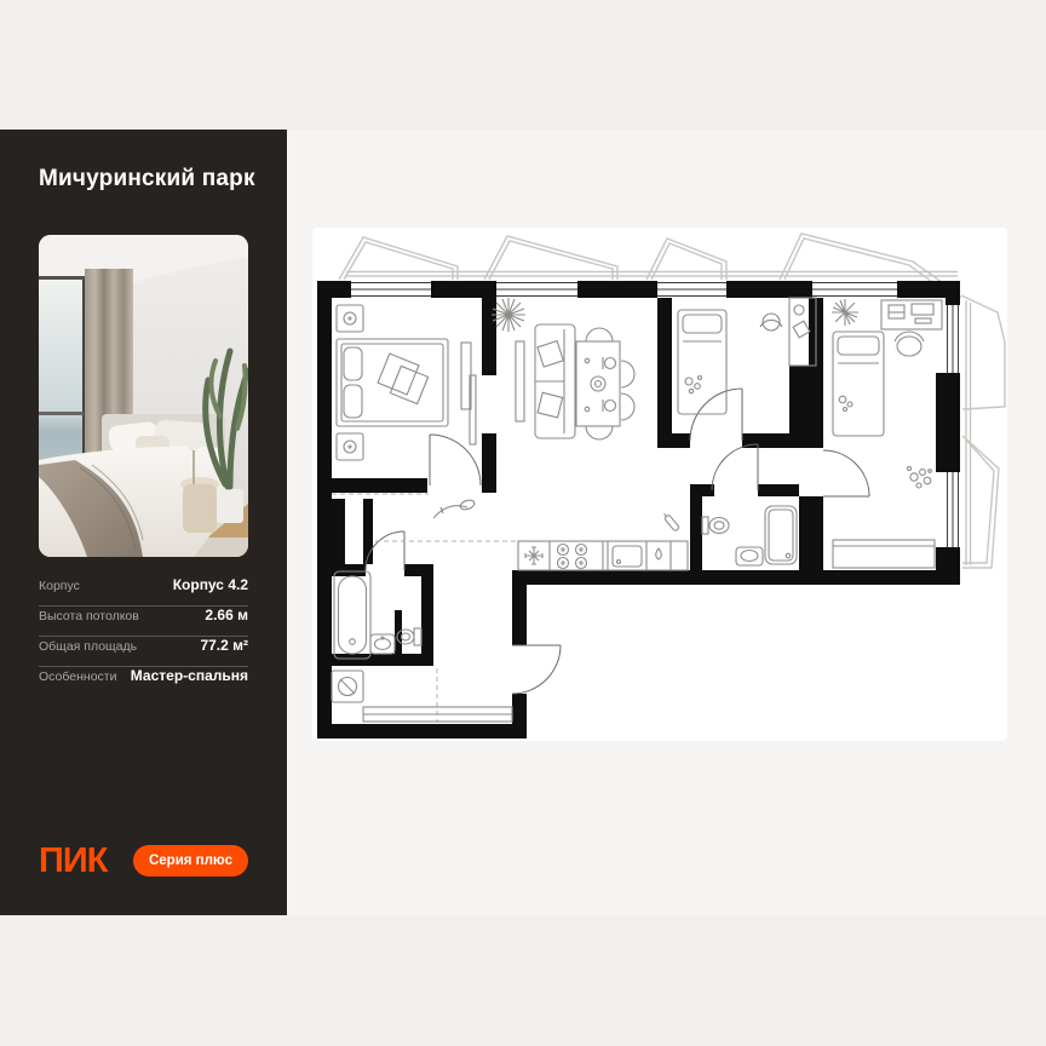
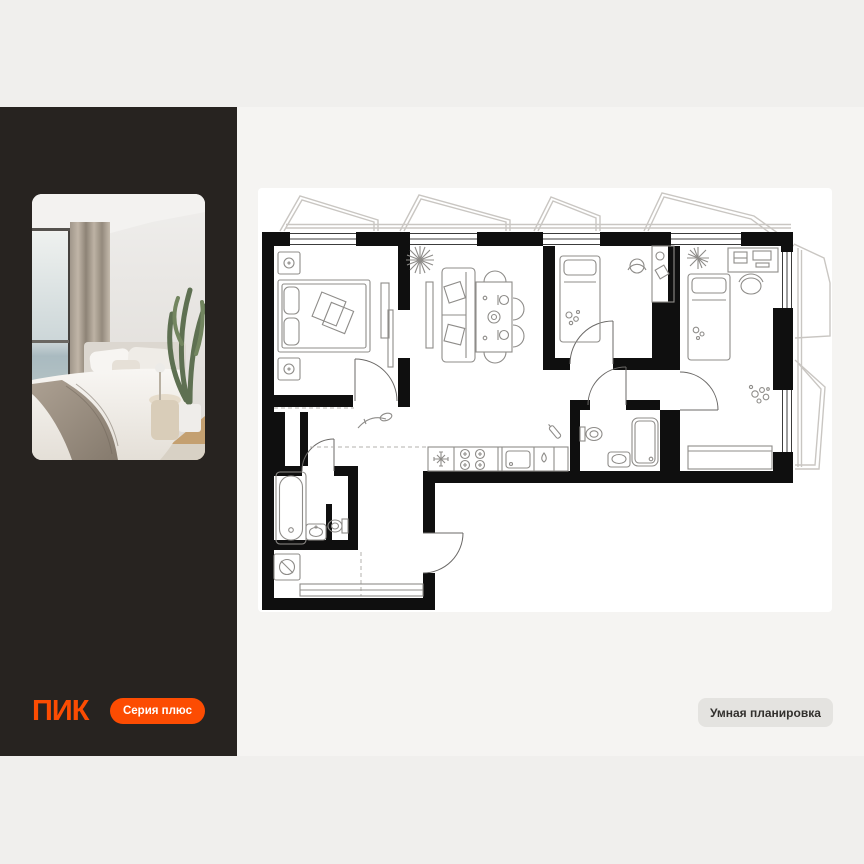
- Мичуринский парк
- Корпус
- Корпус 4.2
- Высота потолков
- 2.66 м
- Общая площадь
- 77.2 м²
- Особенности
- Мастер-спальня
  ПИК
  Серия плюс
+ Умная планировка
